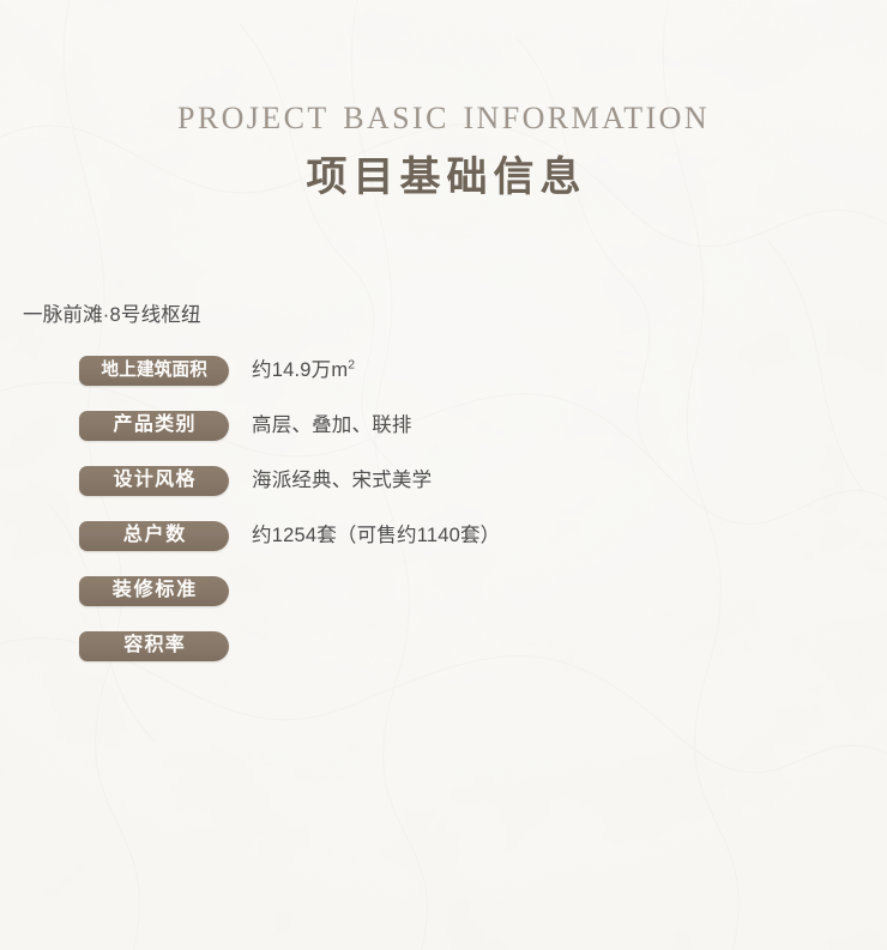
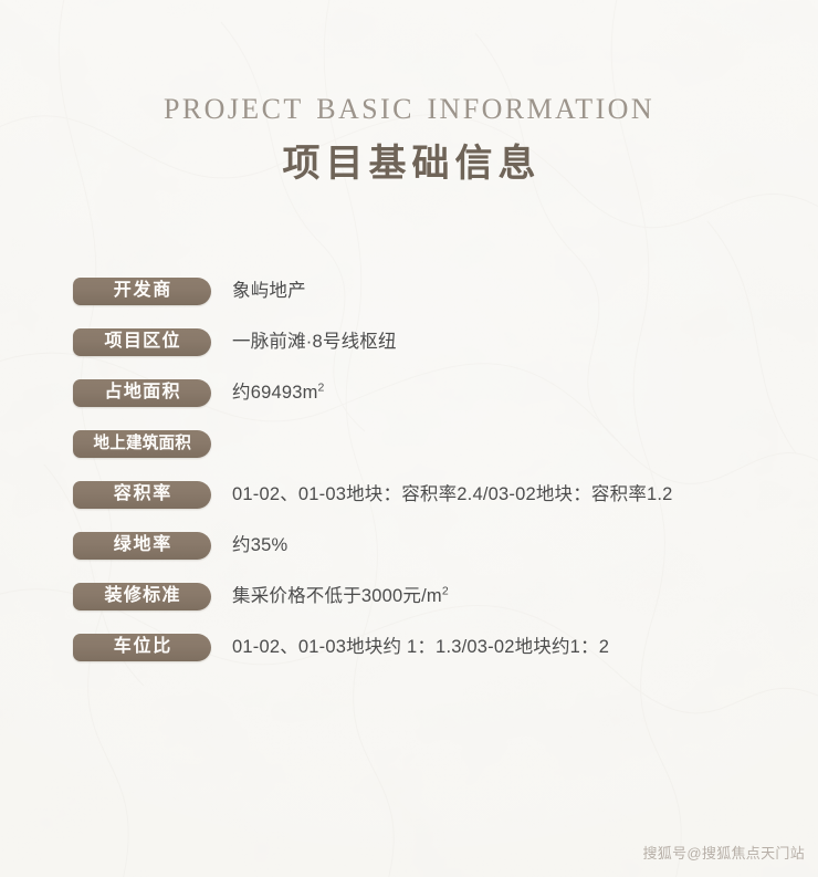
  project basic information
  项目基础信息
+ 开发商
+ 象屿地产
+ 项目区位
  一脉前滩·8号线枢纽
+ 占地面积
+ 约69493m2
  地上建筑面积
- 约14.9万m2
- 产品类别
- 高层、叠加、联排
- 设计风格
- 海派经典、宋式美学
- 总户数
- 约1254套（可售约1140套）
- 装修标准
+ 容积率
+ 01-02、01-03地块：容积率2.4/03-02地块：容积率1.2
+ 绿地率
+ 约35%
- 容积率
+ 装修标准
+ 集采价格不低于3000元/m2
+ 车位比
+ 01-02、01-03地块约 1：1.3/03-02地块约1：2
+ 搜狐号@搜狐焦点天门站
